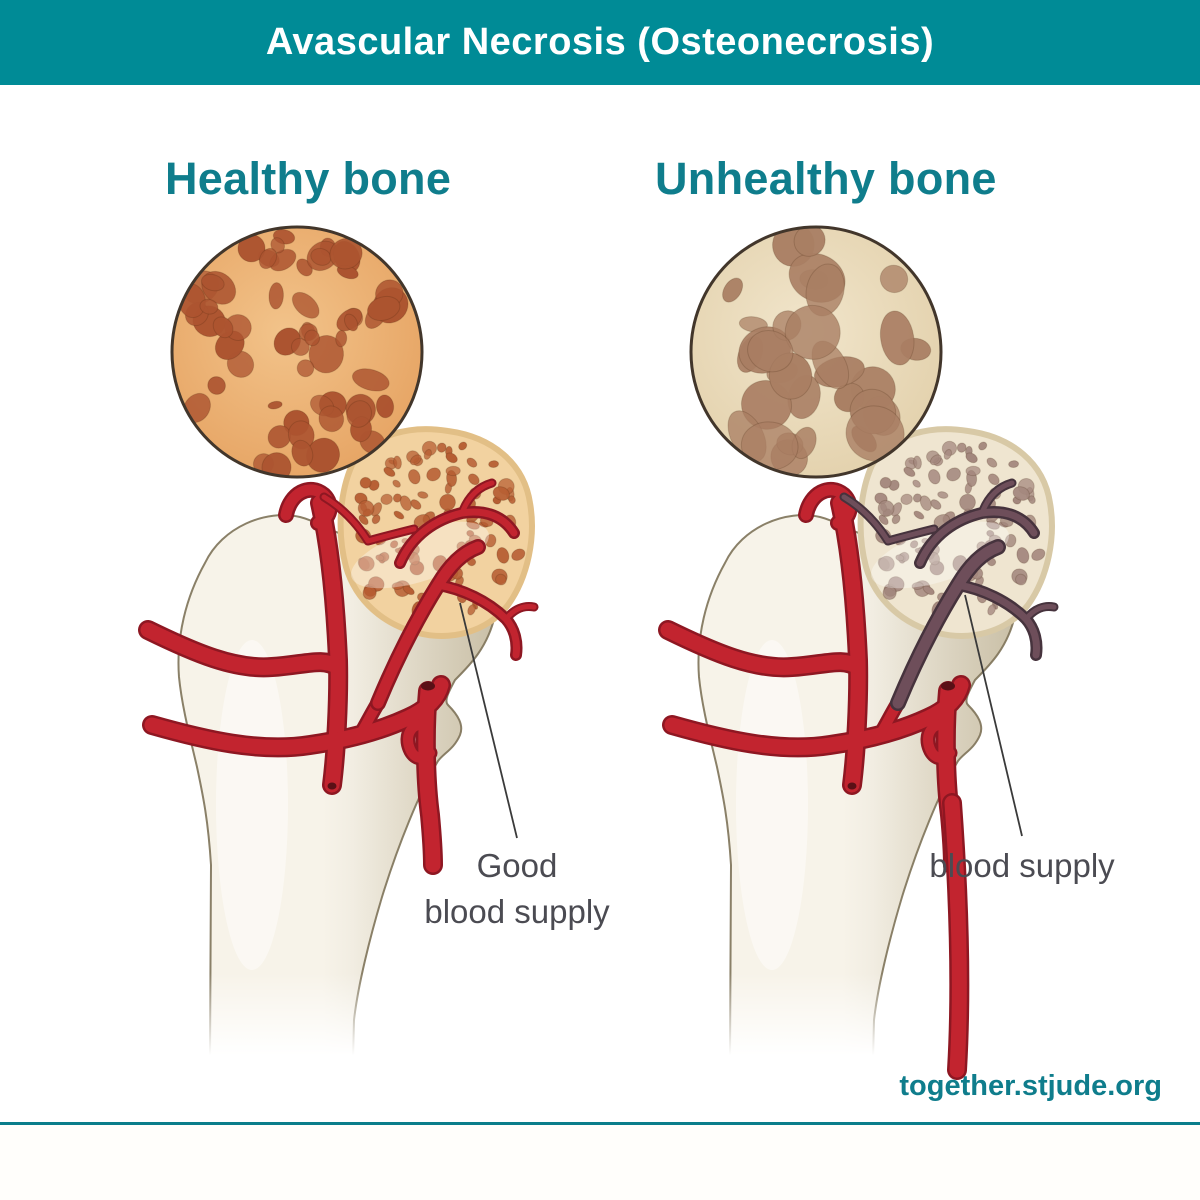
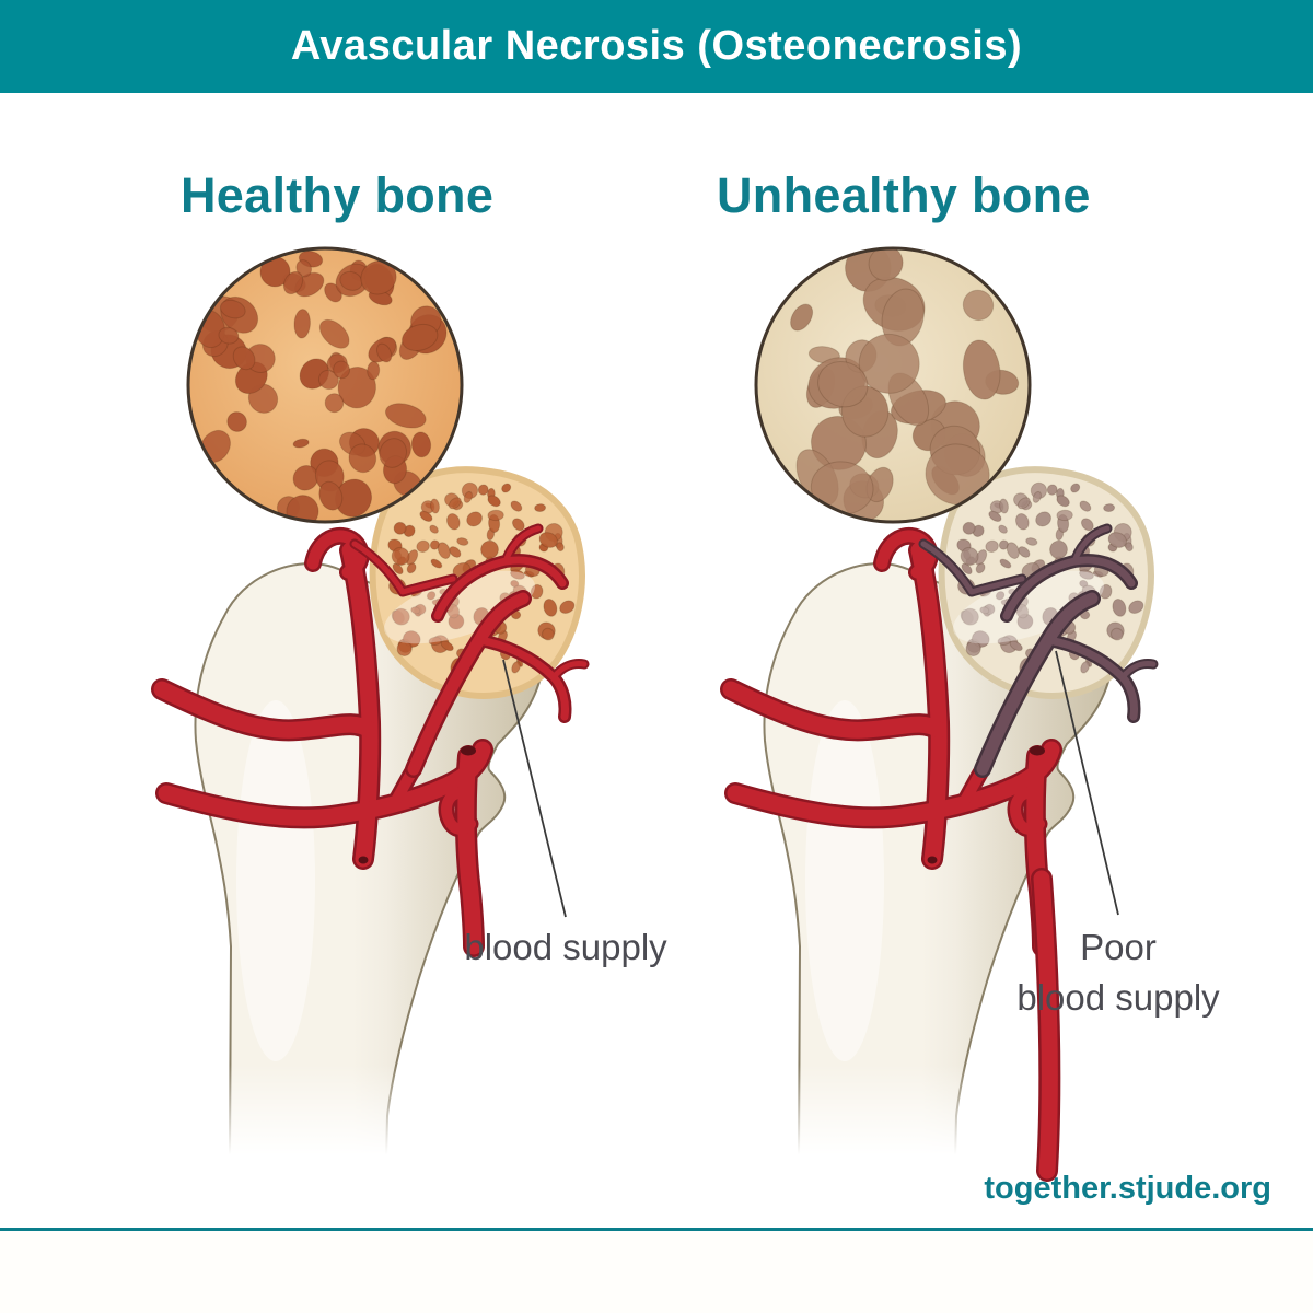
  Avascular Necrosis (Osteonecrosis)
  Healthy bone
  Unhealthy bone
- Good
  blood supply
+ Poor
  blood supply
  together.stjude.org
